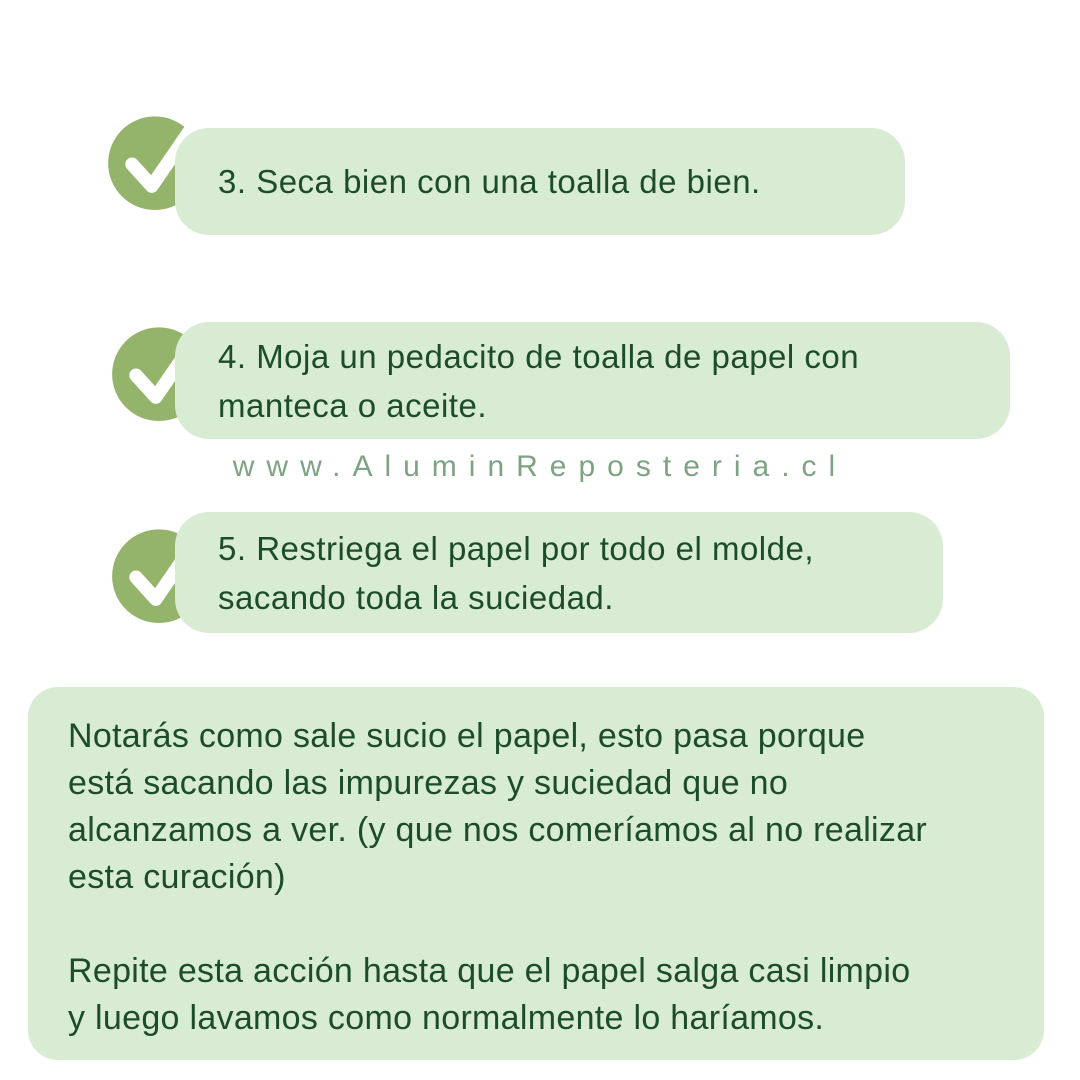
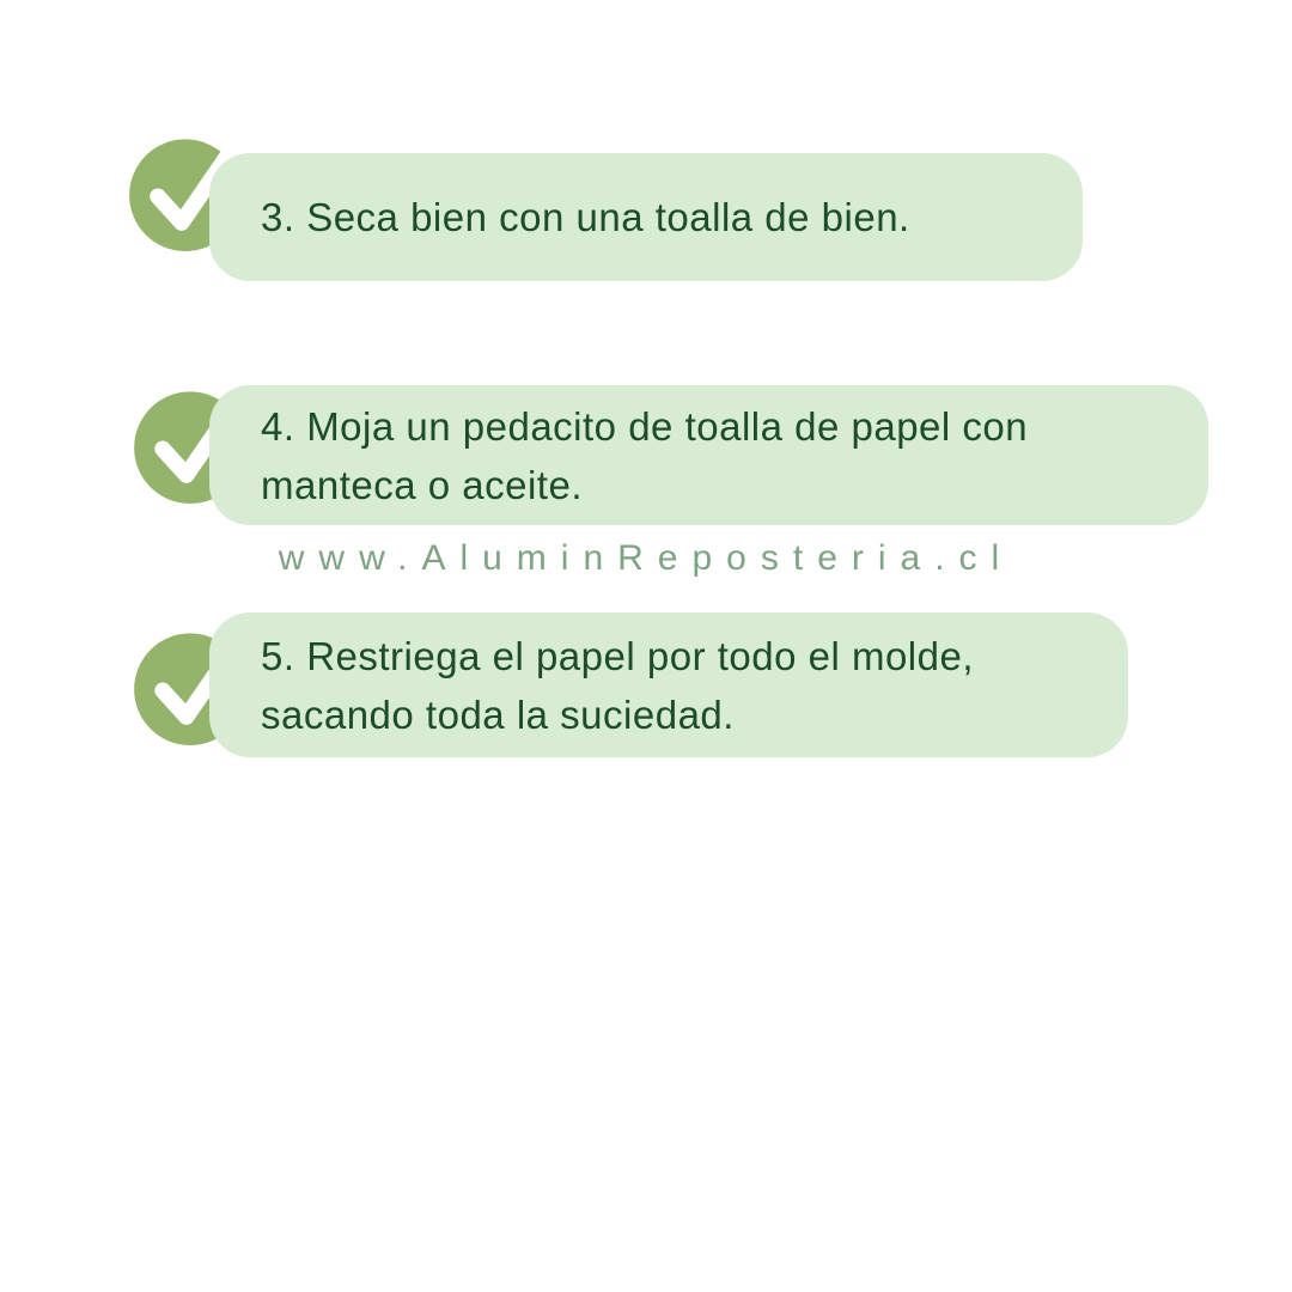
  3. Seca bien con una toalla de bien.
  4. Moja un pedacito de toalla de papel con
  manteca o aceite.
  www.AluminReposteria.cl
  5. Restriega el papel por todo el molde,
  sacando toda la suciedad.
- Notarás como sale sucio el papel, esto pasa porque
- está sacando las impurezas y suciedad que no
- alcanzamos a ver. (y que nos comeríamos al no realizar
- esta curación)
- Repite esta acción hasta que el papel salga casi limpio
- y luego lavamos como normalmente lo haríamos.
